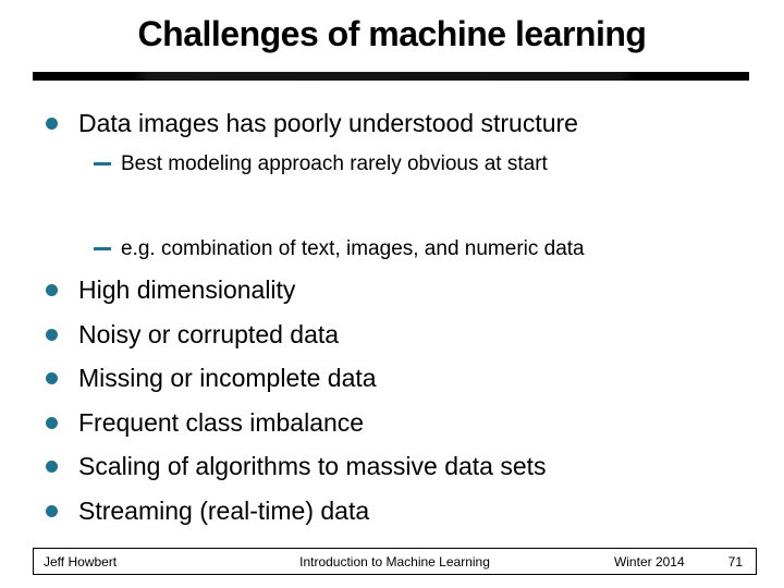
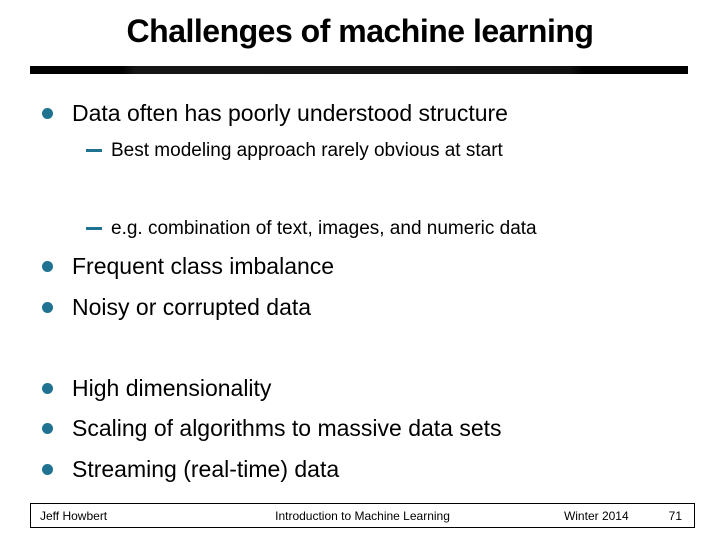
  Challenges of machine learning
- Data images has poorly understood structure
+ Data often has poorly understood structure
  Best modeling approach rarely obvious at start
  e.g. combination of text, images, and numeric data
- High dimensionality
+ Frequent class imbalance
  Noisy or corrupted data
- Missing or incomplete data
- Frequent class imbalance
+ High dimensionality
  Scaling of algorithms to massive data sets
  Streaming (real-time) data
  Jeff Howbert
  Introduction to Machine Learning
  Winter 2014
  71
